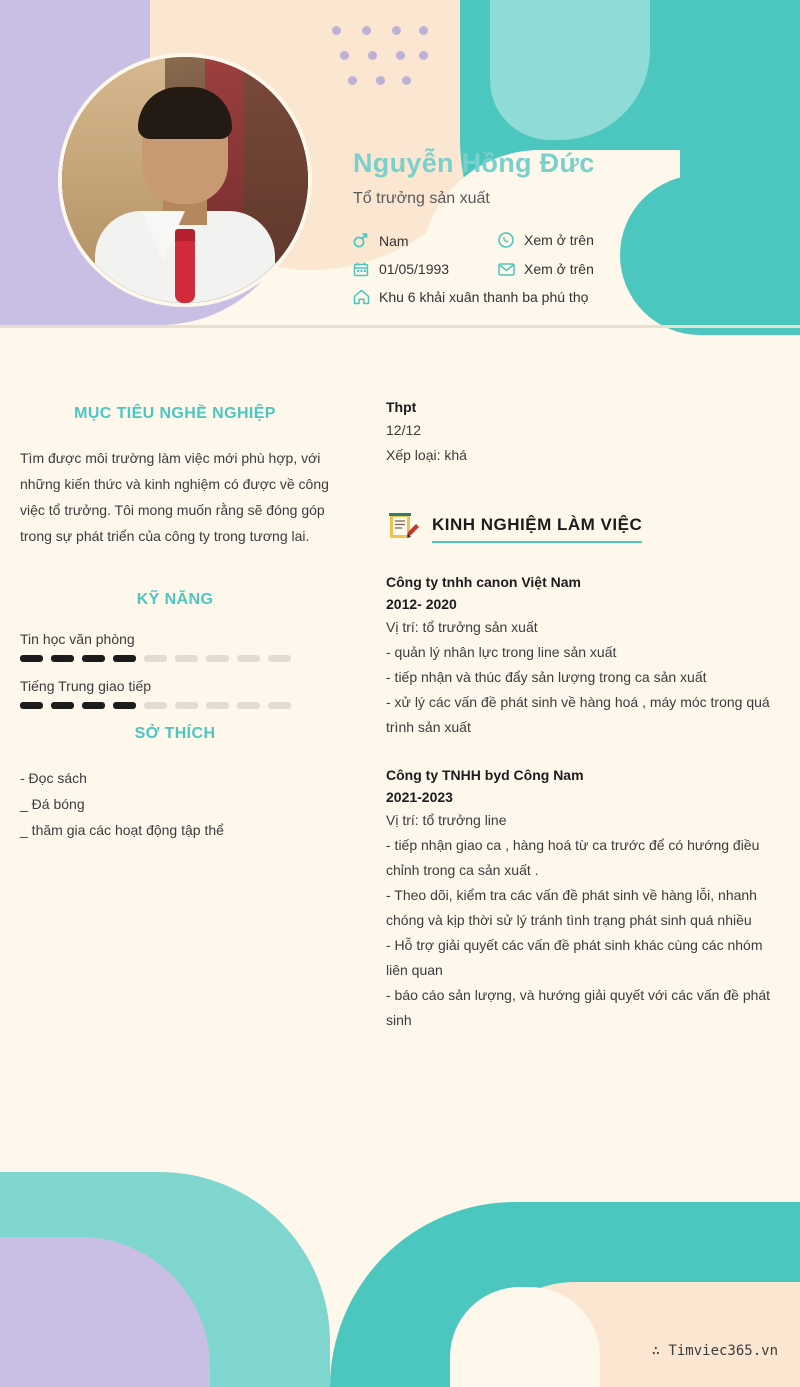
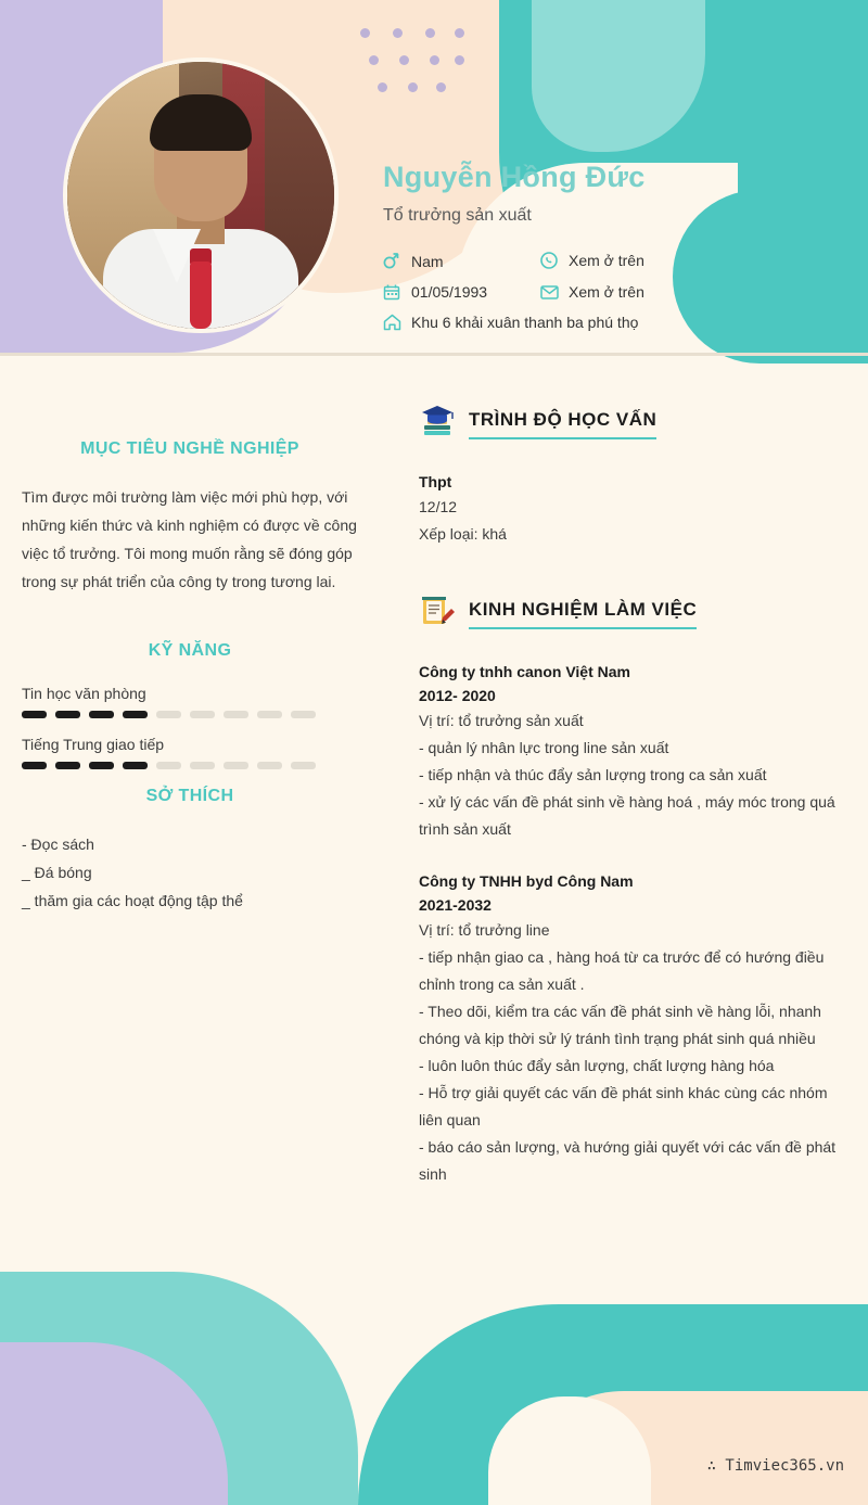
  Nguyễn Hồng Đức
  Tổ trưởng sản xuất
  Nam
  Xem ở trên
  01/05/1993
  Xem ở trên
  Khu 6 khải xuân thanh ba phú thọ
  MỤC TIÊU NGHỀ NGHIỆP
  Tìm được môi trường làm việc mới phù hợp, với những kiến thức và kinh nghiệm có được về công việc tổ trưởng. Tôi mong muốn rằng sẽ đóng góp trong sự phát triển của công ty trong tương lai.
  KỸ NĂNG
  Tin học văn phòng
  Tiếng Trung giao tiếp
  SỞ THÍCH
  - Đọc sách
  _ Đá bóng
  _ thăm gia các hoạt động tập thể
+ TRÌNH ĐỘ HỌC VẤN
  Thpt
  12/12
  Xếp loại: khá
  KINH NGHIỆM LÀM VIỆC
  Công ty tnhh canon Việt Nam
  2012- 2020
  Vị trí: tổ trưởng sản xuất
  - quản lý nhân lực trong line sản xuất
  - tiếp nhận và thúc đẩy sản lượng trong ca sản xuất
  - xử lý các vấn đề phát sinh về hàng hoá , máy móc trong quá trình sản xuất
  Công ty TNHH byd Công Nam
- 2021-2023
+ 2021-2032
  Vị trí: tổ trưởng line
  - tiếp nhận giao ca , hàng hoá từ ca trước để có hướng điều chỉnh trong ca sản xuất .
  - Theo dõi, kiểm tra các vấn đề phát sinh về hàng lỗi, nhanh chóng và kịp thời sử lý tránh tình trạng phát sinh quá nhiều
+ - luôn luôn thúc đẩy sản lượng, chất lượng hàng hóa
  - Hỗ trợ giải quyết các vấn đề phát sinh khác cùng các nhóm liên quan
  - báo cáo sản lượng, và hướng giải quyết với các vấn đề phát sinh
  ∴ Timviec365.vn
